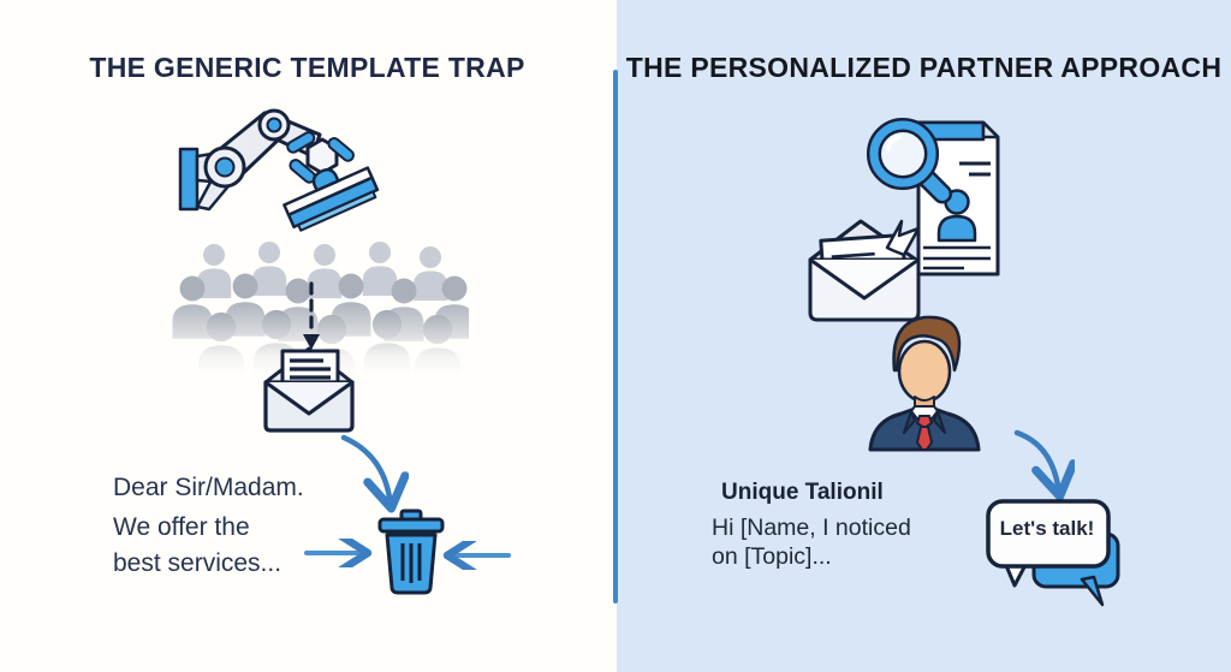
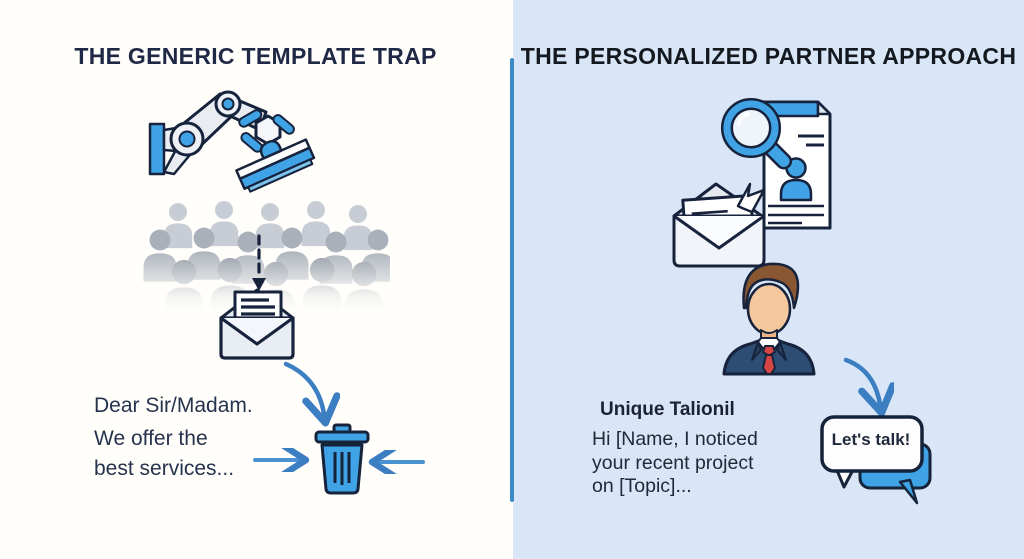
  THE GENERIC TEMPLATE TRAP
  THE PERSONALIZED PARTNER APPROACH
  Dear Sir/Madam.
  We offer the
  best services...
  Unique Talionil
  Hi [Name, I noticed
+ your recent project
  on [Topic]...
  Let's talk!
